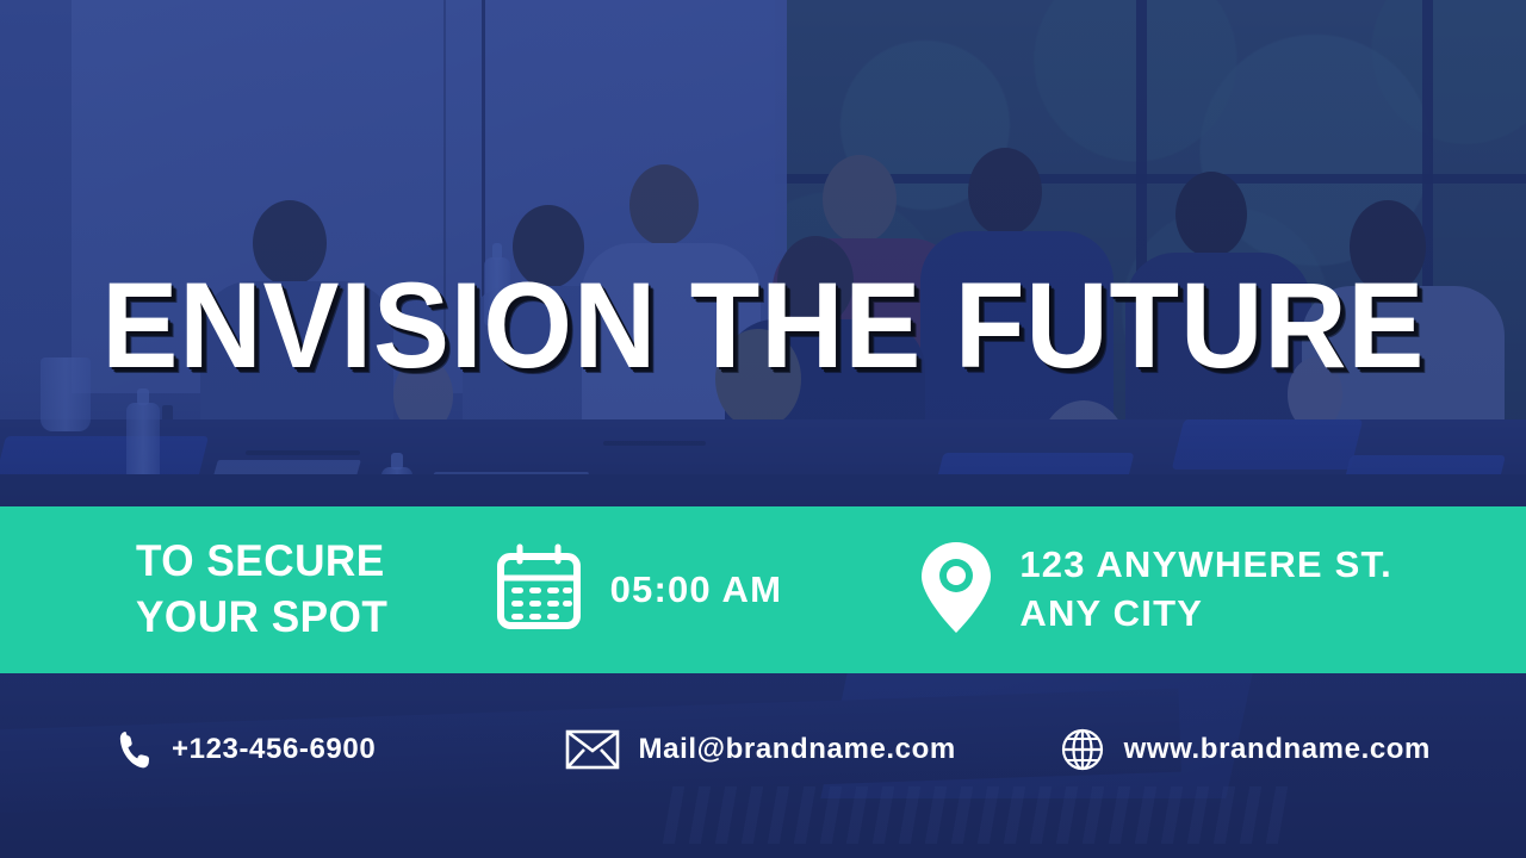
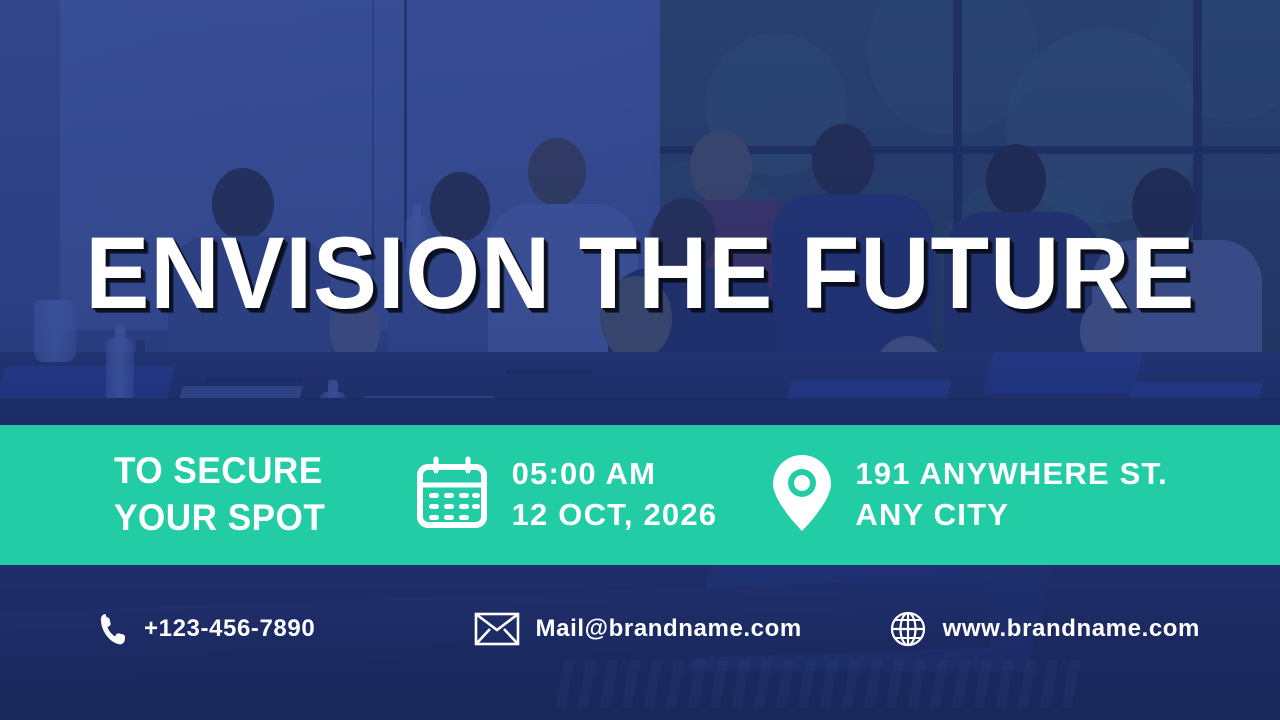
  ENVISION THE FUTURE
  TO SECURE
  YOUR SPOT
  05:00 AM
+ 12 OCT, 2026
- 123 ANYWHERE ST.
+ 191 ANYWHERE ST.
  ANY CITY
- +123-456-6900
+ +123-456-7890
  Mail@brandname.com
  www.brandname.com
